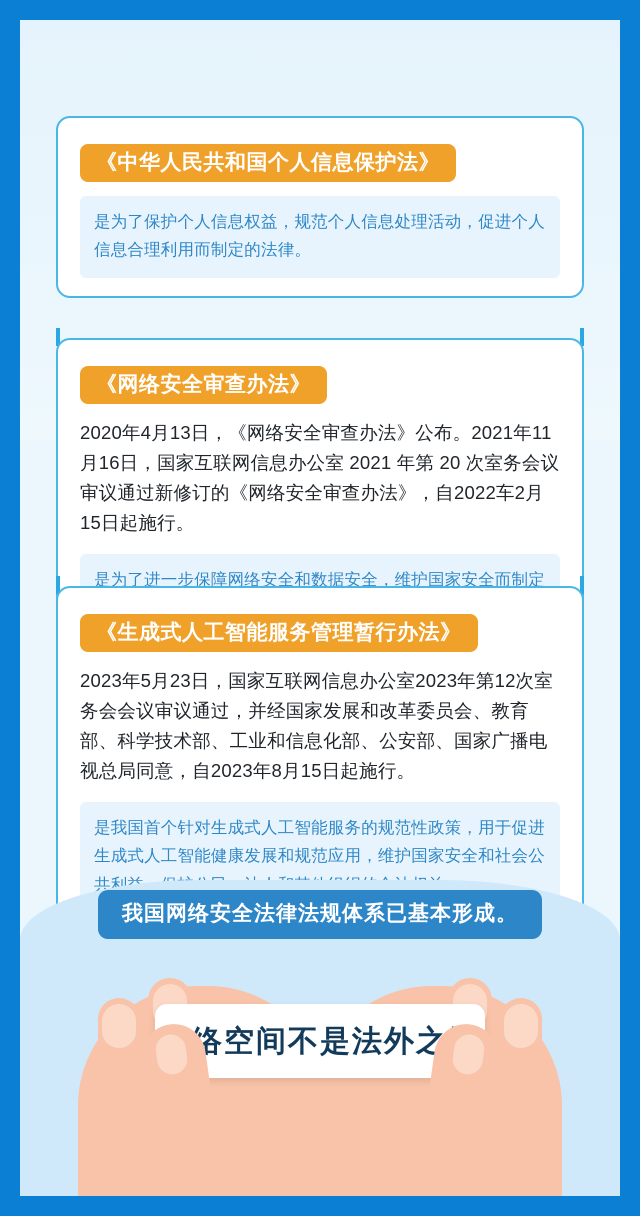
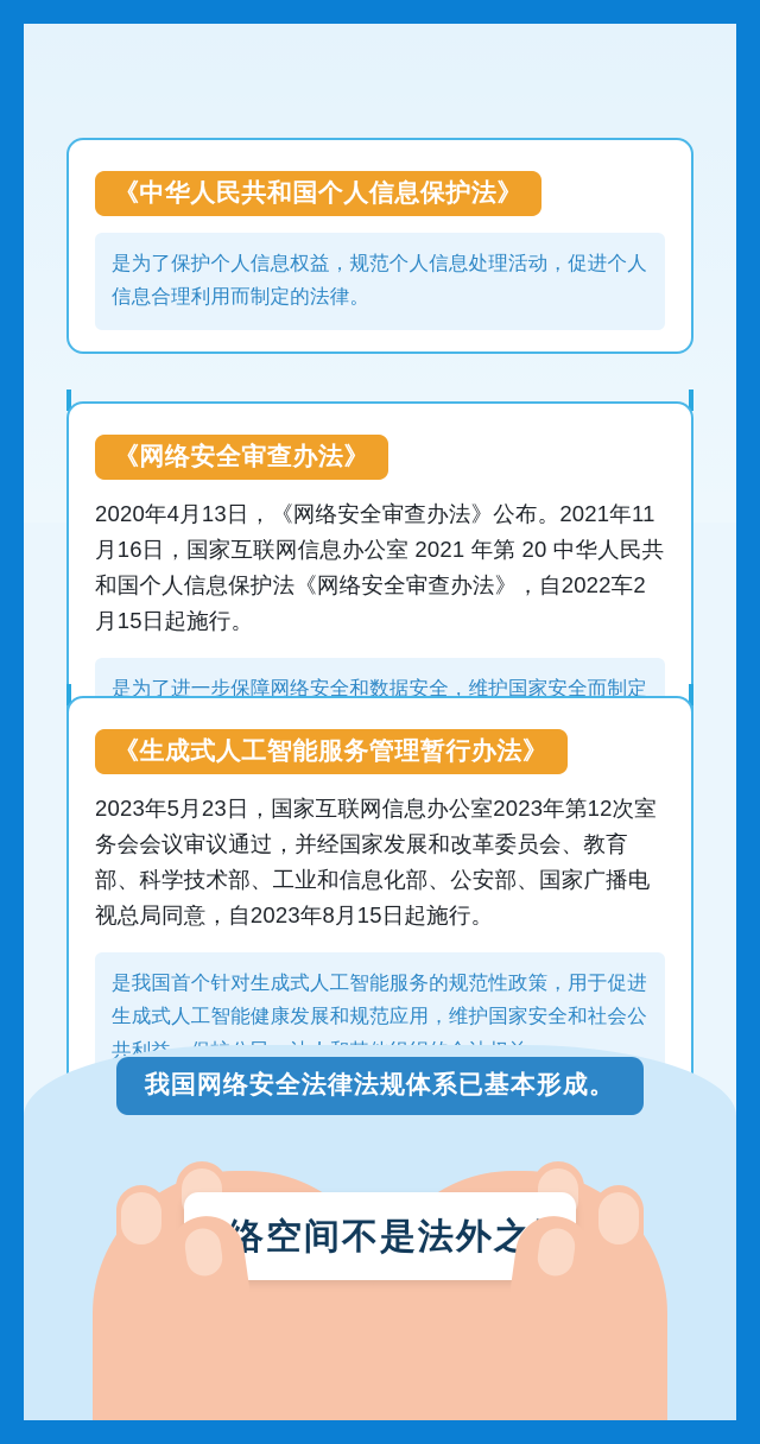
  《中华人民共和国个人信息保护法》
  是为了保护个人信息权益，规范个人信息处理活动，促进个人信息合理利用而制定的法律。
  《网络安全审查办法》
- 2020年4月13日，《网络安全审查办法》公布。2021年11月16日，国家互联网信息办公室 2021 年第 20 次室务会议审议通过新修订的《网络安全审查办法》，自2022车2月15日起施行。
+ 2020年4月13日，《网络安全审查办法》公布。2021年11月16日，国家互联网信息办公室 2021 年第 20 中华人民共和国个人信息保护法《网络安全审查办法》，自2022车2月15日起施行。
  是为了进一步保障网络安全和数据安全，维护国家安全而制定
  《生成式人工智能服务管理暂行办法》
  2023年5月23日，国家互联网信息办公室2023年第12次室务会会议审议通过，并经国家发展和改革委员会、教育部、科学技术部、工业和信息化部、公安部、国家广播电视总局同意，自2023年8月15日起施行。
  是我国首个针对生成式人工智能服务的规范性政策，用于促进生成式人工智能健康发展和规范应用，维护国家安全和社会公共利
  我国网络安全法律法规体系已基本形成。
  络空间不是法外之
